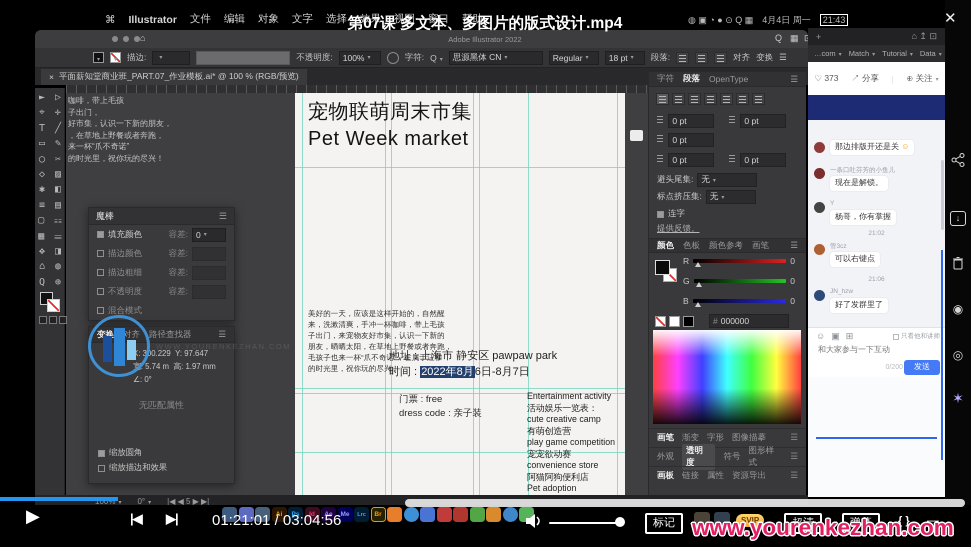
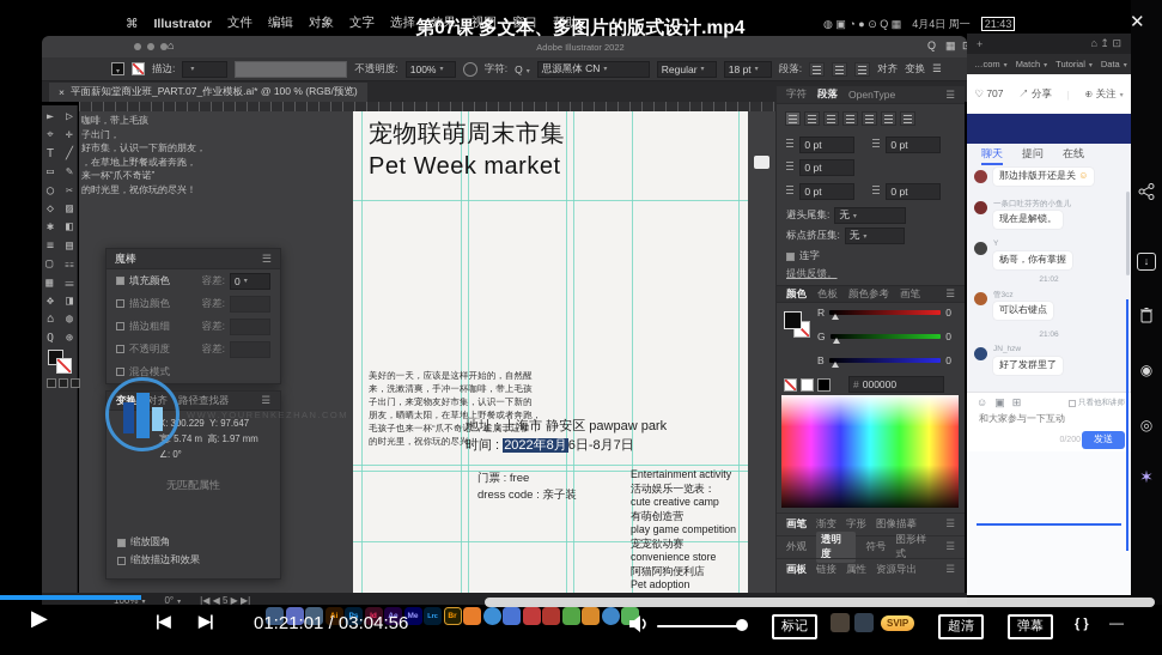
  ⌘
  Illustrator
  文件
  编辑
  对象
  文字
  选择
  效果
  视图
  窗口
  帮助
  ◍ ▣ ◔ ● ⊙ Q ▦
  4月4日 周一
  21:43
  第07课 多文本、多图片的版式设计.mp4
  Adobe Illustrator 2022
  ✕
  ⌂
  Q
  ▦
  描边:
  不透明度:
  100%
  字符:
  Q
  思源黑体 CN
  Regular
  18 pt
  段落:
  对齐
  变换
  ☰
  ×
  平面薪知堂商业班_PART.07_作业模板.ai* @ 100 % (RGB/预览)
  咖啡，带上毛孩
  子出门，
  好市集，认识一下新的朋友，
  ，在草地上野餐或者奔跑，
  来一杯“爪不奇诺”
  的时光里，祝你玩的尽兴！
  宠物联萌周末市集
  Pet Week market
  美好的一天，应该是这样开始的，自然醒
  来，洗漱清爽，手冲一杯咖啡，带上毛孩
  子出门，来宠物友好市集，认识一下新的
  朋友，晒晒太阳，在草地上野餐或者奔跑，
  毛孩子也来一杯“爪不奇诺”，在属于汪和
  的时光里，祝你玩的尽兴！
  地址 : 上海市 静安区 pawpaw park
  时间 : 2022年8月6日-8月7日
  门票 : free
  dress code : 亲子装
  Entertainment activity
  活动娱乐一览表：
  cute creative camp
  有萌创造营
  play game competition
  宠宠欲动赛
  convenience store
  阿猫阿狗便利店
  Pet adoption
  ► ▷ ⌖ ✛ T ╱ ▭ ✎ ◯ ✂ ◇ ▨ ✱ ◧ ≡ ▤ ▢ ☷ ▦ ☰ ✥ ◨ ⌂ ◍ Q ⊕
  魔棒
  ☰
  填充颜色
  容差:
  0
  描边颜色
  容差:
  描边粗细
  容差:
  不透明度
  容差:
  混合模式
  变换
  对齐
  路径查找器
  ☰
  : 300.229 Y: 97.647
  宽: 5.74 m 高: 1.97 mm
  ∠: 0°
  无匹配属性
  缩放圆角
  缩放描边和效果
  WWW.YOURENKEZHAN.COM
  字符
  段落
  OpenType
  ☰
  0 pt
  0 pt
  0 pt
  0 pt
  0 pt
  避头尾集:
  无
  标点挤压集:
  无
  连字
  提供反馈。
  颜色
  色板
  颜色参考
  画笔
  ☰
  R
  0
  G
  0
  B
  0
  #
  000000
  画笔
  渐变
  字形
  图像描摹
  ☰
  外观
  透明度
  符号
  图形样式
  ☰
  画板
  链接
  属性
  资源导出
  ☰
  100%
  0°
  |◀ ◀ 5 ▶ ▶|
  +
  ⌂ ↥ ⊡
  …com
  Match
  Tutorial
  Data
- ♡ 373
+ ♡ 707
  ↗ 分享
  ⊕ 关注
+ 聊天
+ 提问
+ 在线
  那边排版开还是关 ☺
  现在是解锁。
  杨哥，你有掌握
  可以右键点
  好了发群里了
  ☺
  ▣
  ⊞
  和大家参与一下互动
  发送
  ↓
  ◉
  ◎
  ✶
  ▶
  |◀
  ▶|
  01:21:01 / 03:04:56
  标记
  SVIP
  超清
  弹幕
  { }
  —
- www.yourenkezhan.com
